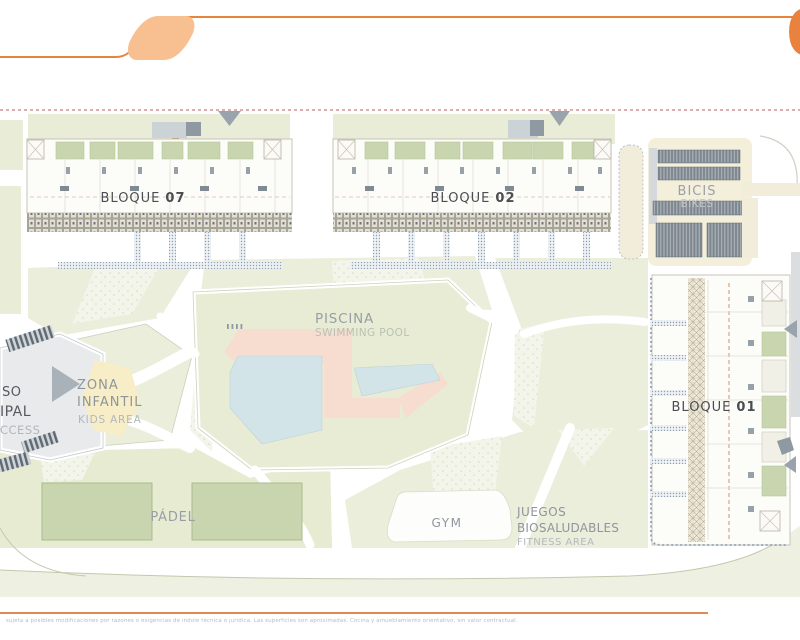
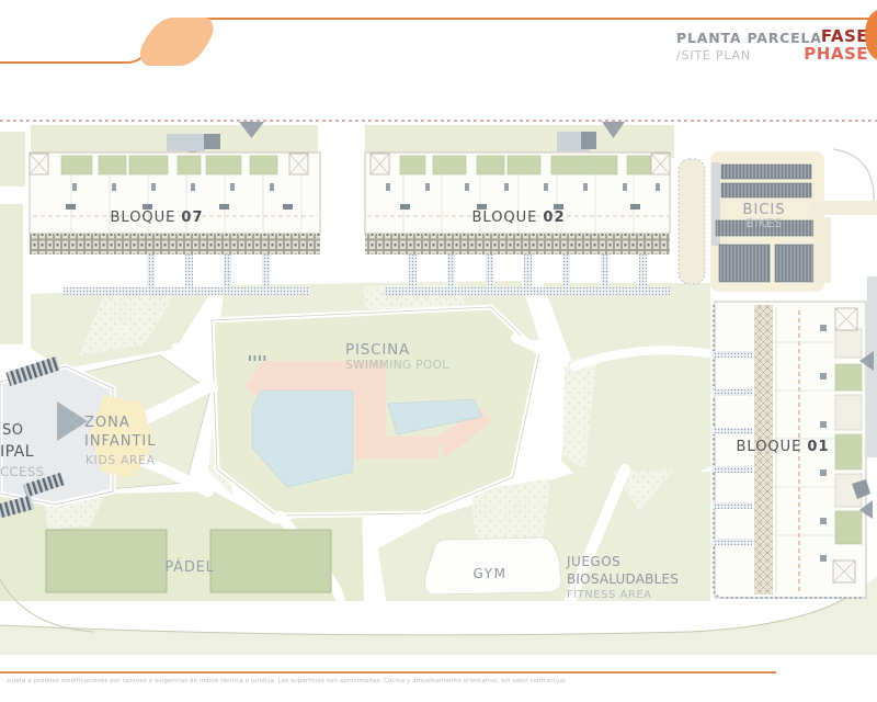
+ PLANTA PARCELA
+ /SITE PLAN
+ FASE
+ PHASE
  BLOQUE 07
  BLOQUE 02
  BLOQUE 01
  BICIS
  BIKES
  PISCINA
  SWIMMING POOL
  ZONA
  INFANTIL
  KIDS AREA
  SO
  IPAL
  CCESS
  PÁDEL
  GYM
  JUEGOS
  BIOSALUDABLES
  FITNESS AREA
